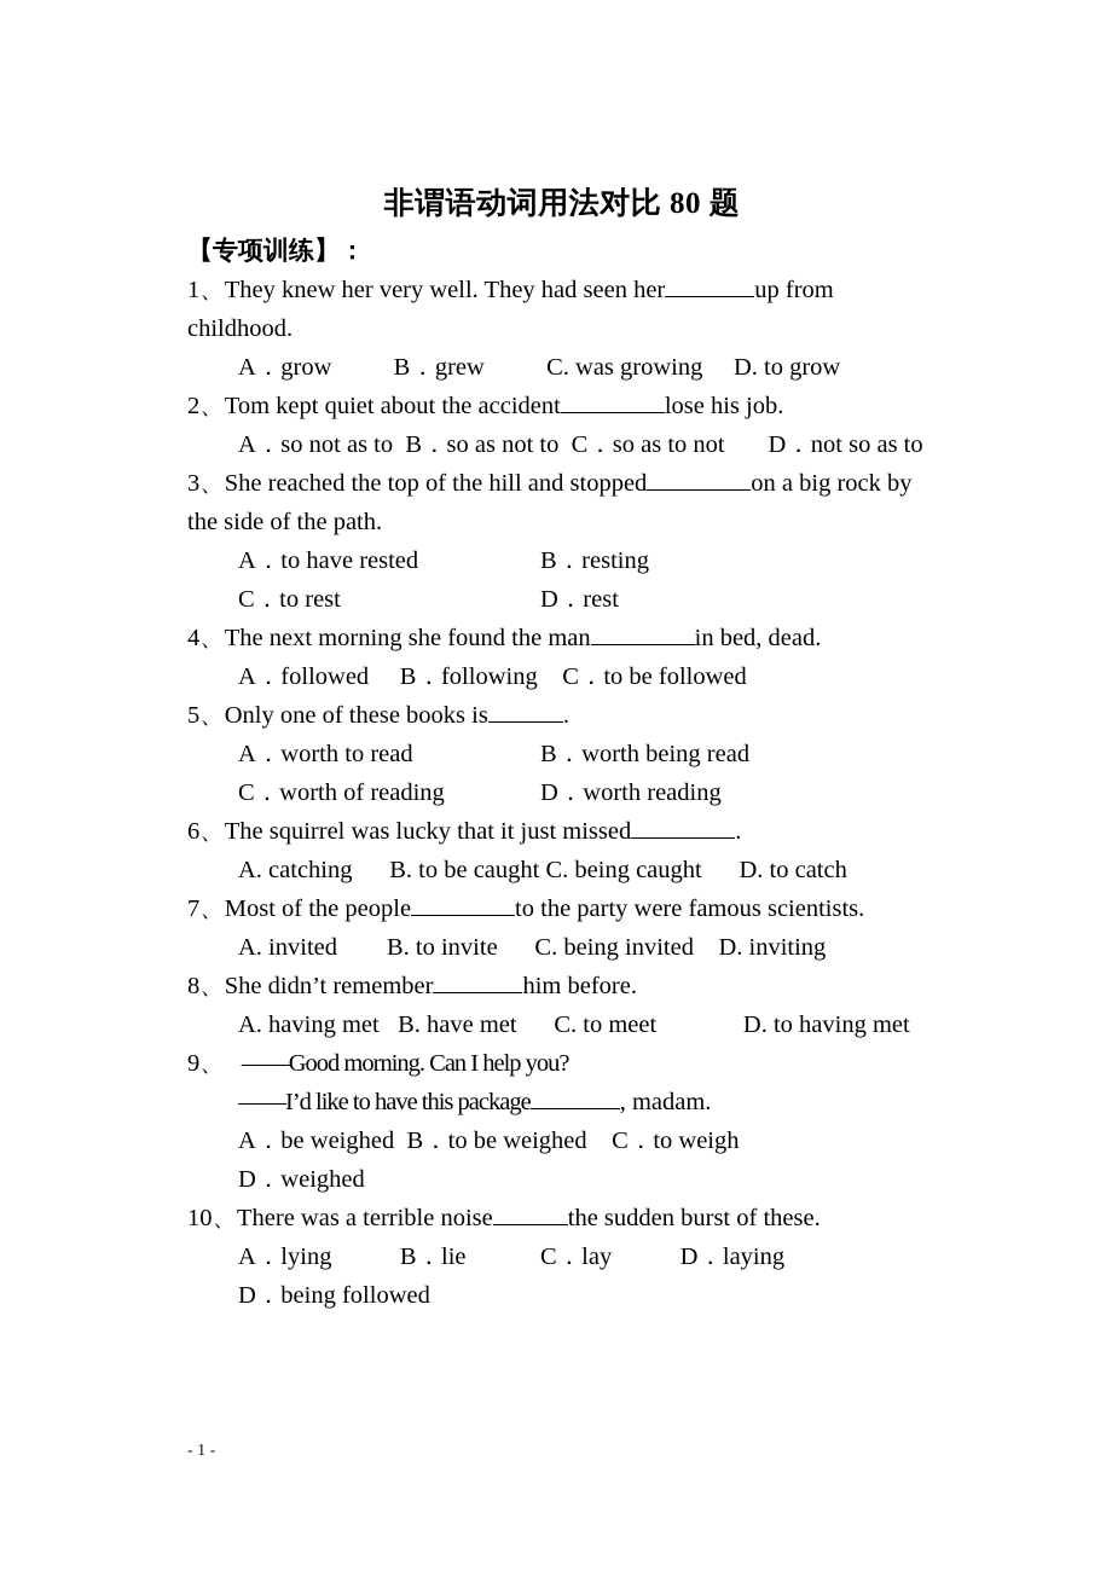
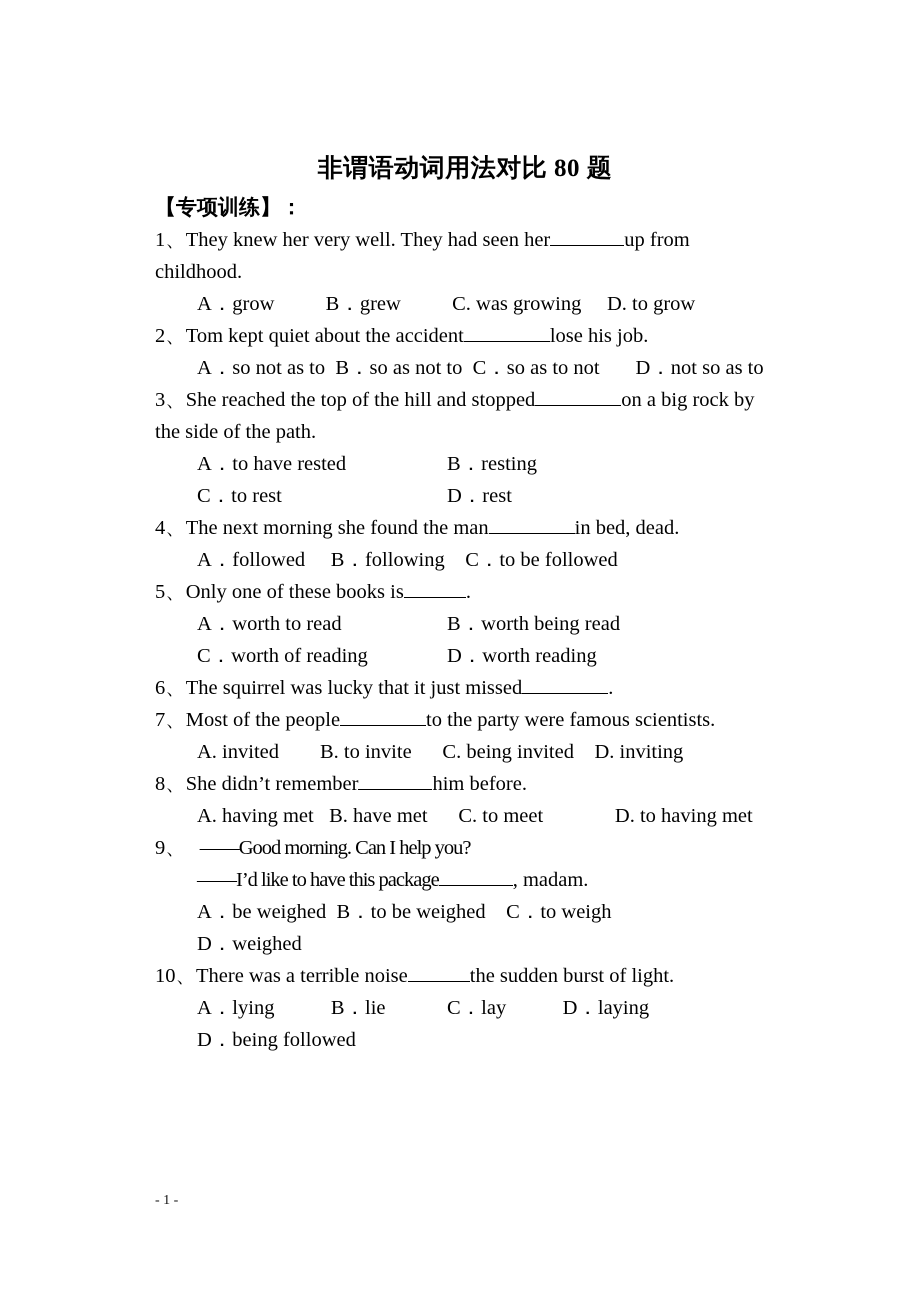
  非谓语动词用法对比 80 题
  【专项训练】：
  1、They knew her very well. They had seen her up from childhood.
  A．grow B．grew C. was growing D. to grow
  2、Tom kept quiet about the accident lose his job.
  A．so not as to B．so as not to C．so as to not D．not so as to
  3、She reached the top of the hill and stopped on a big rock by the side of the path.
  A．to have rested
  B．resting
  C．to rest
  D．rest
  4、The next morning she found the man in bed, dead.
  A．followed B．following C．to be followed
  5、Only one of these books is .
  A．worth to read
  B．worth being read
  C．worth of reading
  D．worth reading
  6、The squirrel was lucky that it just missed .
- A. catching B. to be caught C. being caught D. to catch
  7、Most of the people to the party were famous scientists.
  A. invited B. to invite C. being invited D. inviting
  8、She didn’t remember him before.
  A. having met B. have met C. to meet D. to having met
  9、 ——Good morning. Can I help you?
  ——I’d like to have this package , madam.
  A．be weighed B．to be weighed C．to weigh
  D．weighed
- 10、There was a terrible noise the sudden burst of these.
+ 10、There was a terrible noise the sudden burst of light.
  A．lying B．lie C．lay D．laying
  D．being followed
  - 1 -
